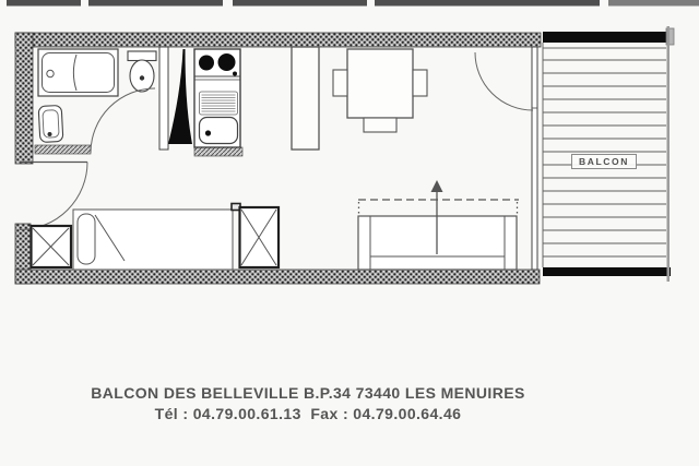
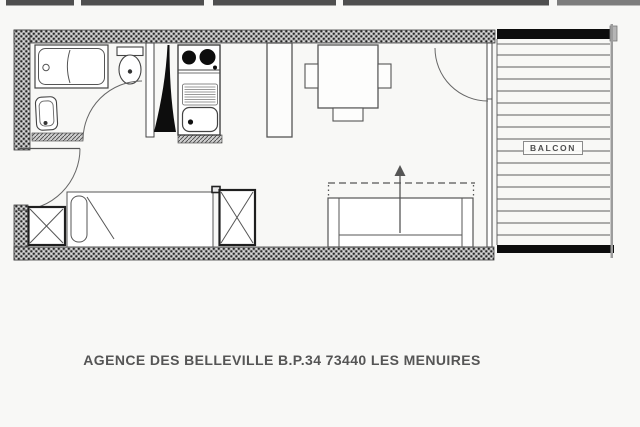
  BALCON
- BALCON DES BELLEVILLE B.P.34 73440 LES MENUIRES
+ AGENCE DES BELLEVILLE B.P.34 73440 LES MENUIRES
- Tél : 04.79.00.61.13 Fax : 04.79.00.64.46
